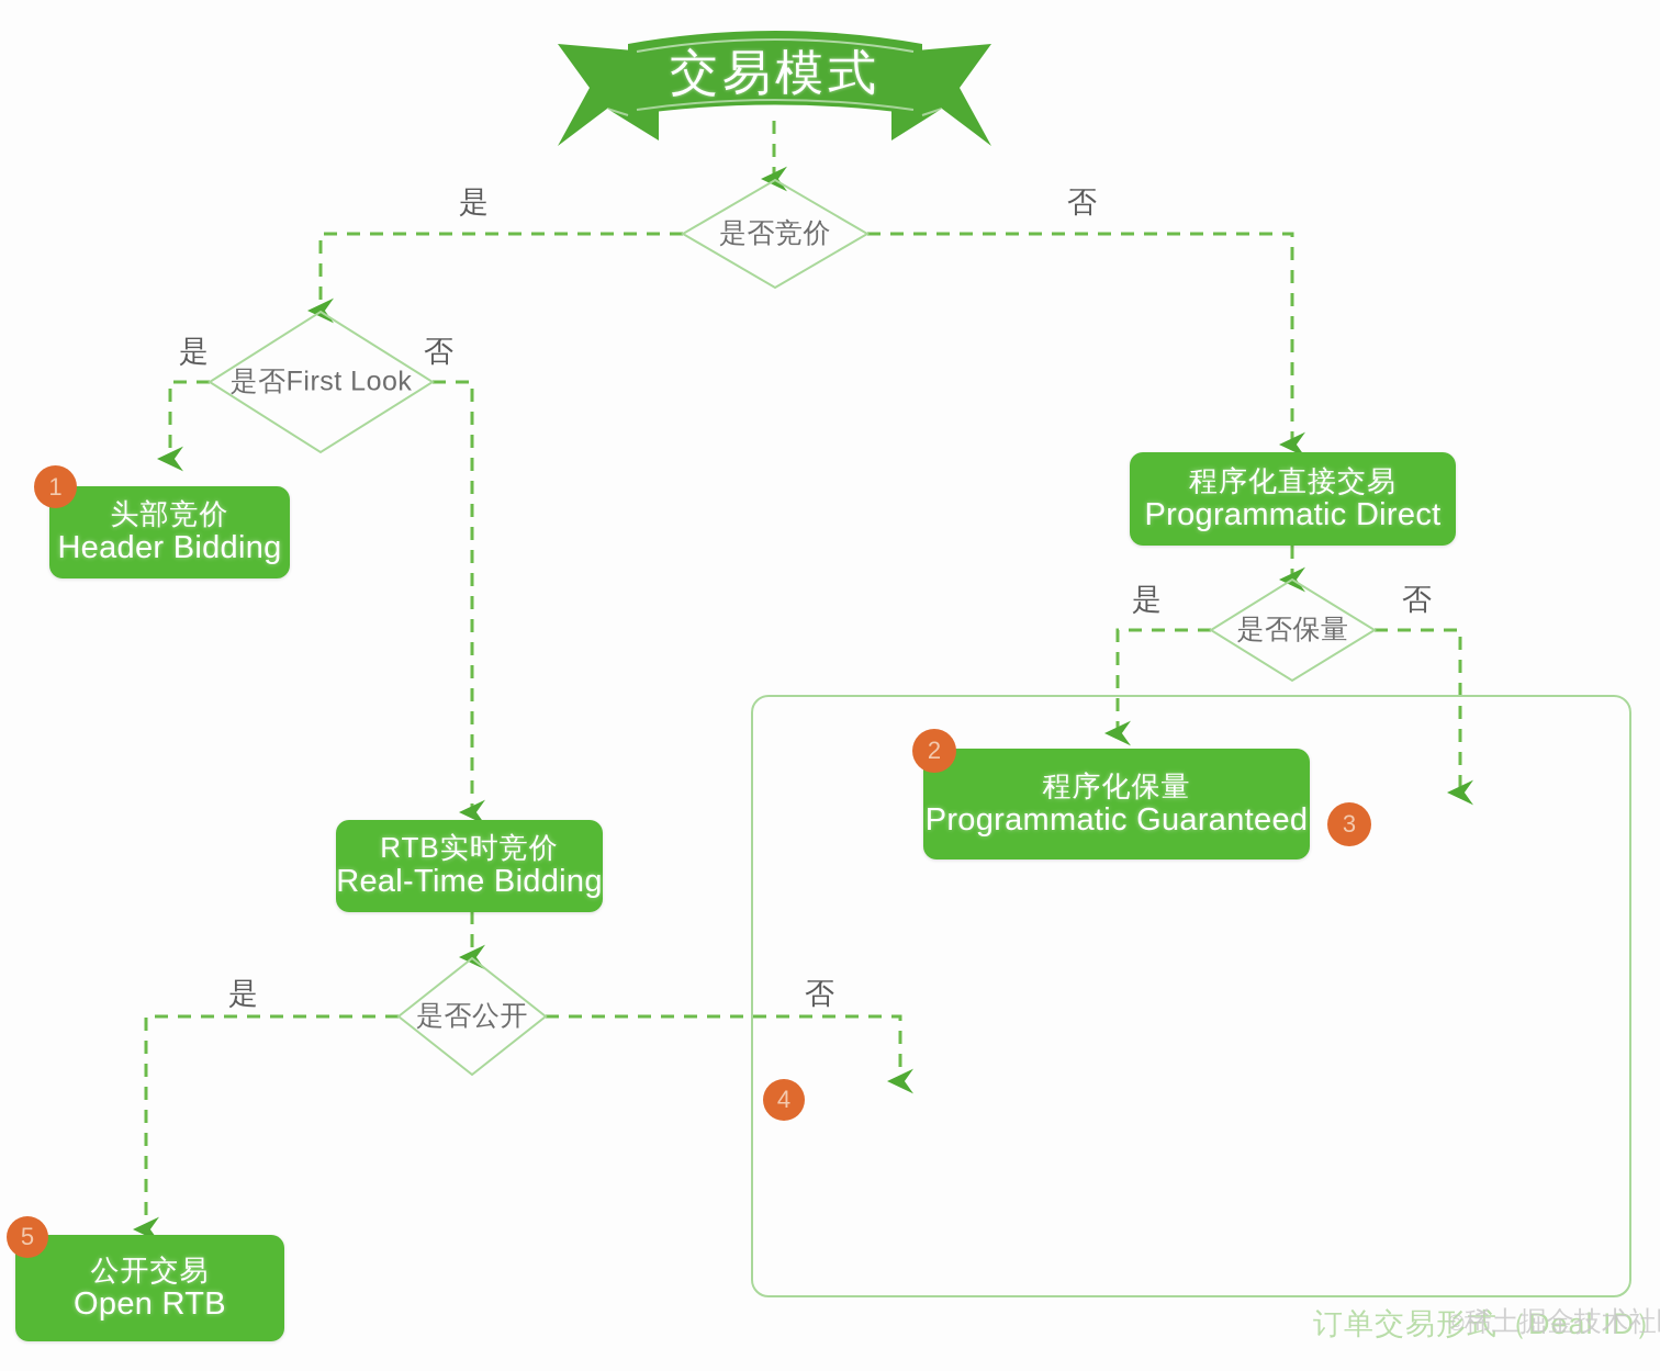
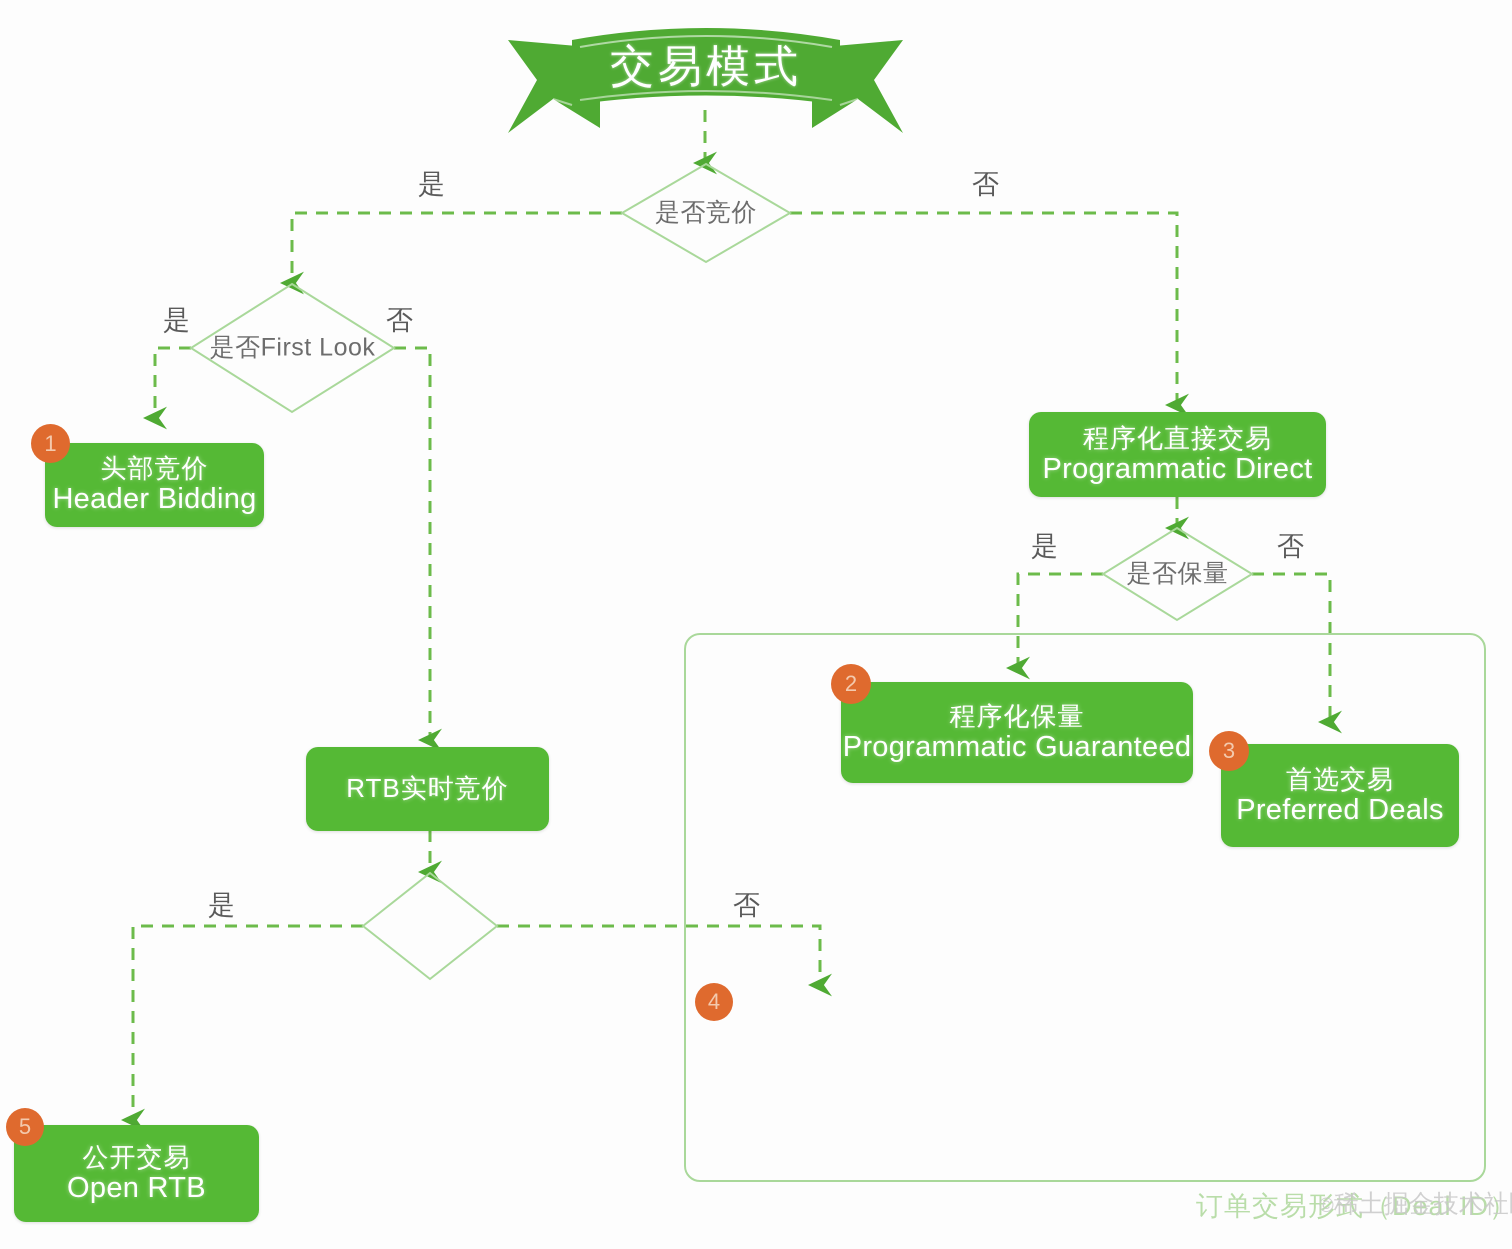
  交易模式
  订单交易形式（Deal ID）
  是否竞价
  是否First Look
  是否保量
- 是否公开
  是
  否
  是
  否
  是
  否
  是
  否
  头部竞价
  Header Bidding
  1
  程序化直接交易
  Programmatic Direct
  程序化保量
  Programmatic Guaranteed
  2
+ 首选交易
+ Preferred Deals
  3
  RTB实时竞价
- Real-Time Bidding
  4
  公开交易
  Open RTB
  5
  ©稀土掘金技术社
